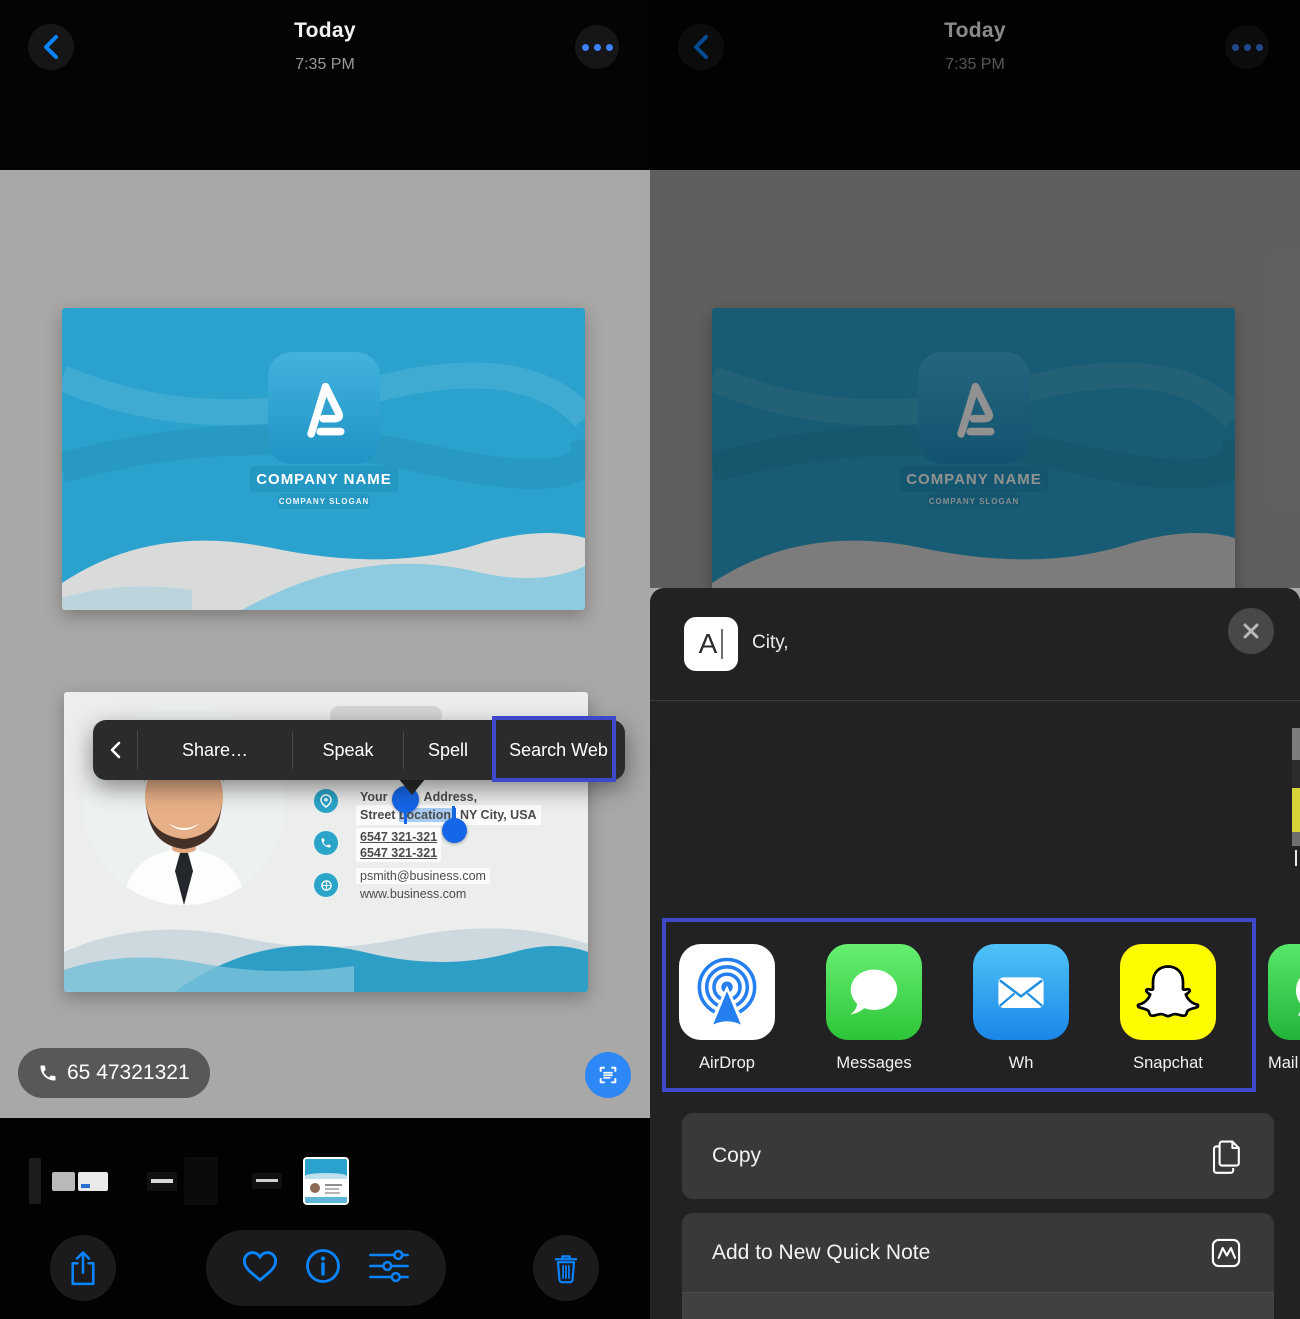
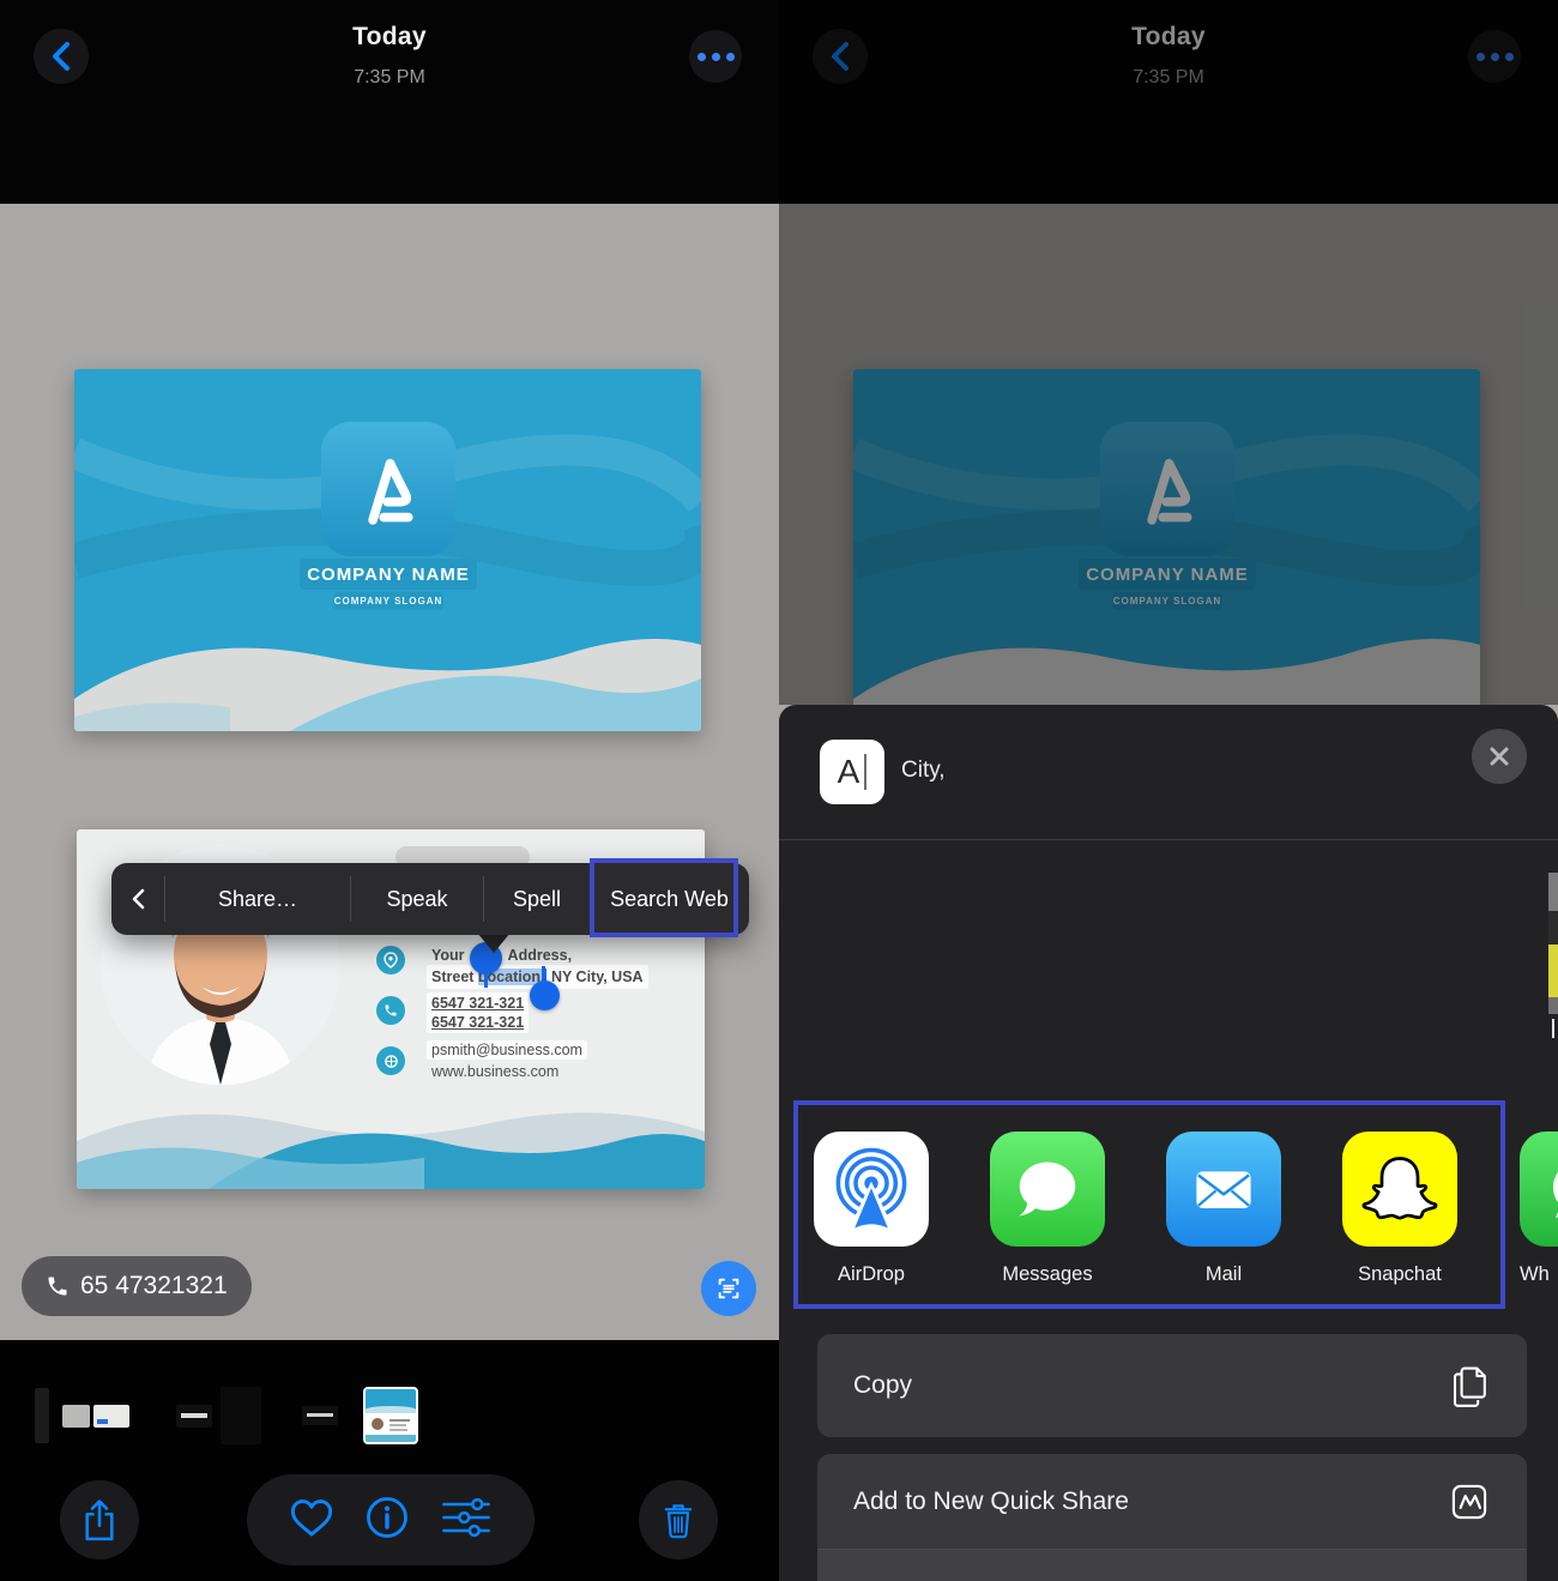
  Today
  7:35 PM
  COMPANY NAME
  COMPANY SLOGAN
  Your
  Address,
  Street Location NY City, USA
  6547 321-321
  6547 321-321
  psmith@business.com
  www.business.com
  Share…
  Speak
  Spell
  Search Web
  65 47321321
  Today
  7:35 PM
  COMPANY NAME
  COMPANY SLOGAN
  A
  City,
  AirDrop
  Messages
- Wh
+ Mail
  Snapchat
- Mail
+ Wh
  Copy
- Add to New Quick Note
+ Add to New Quick Share
